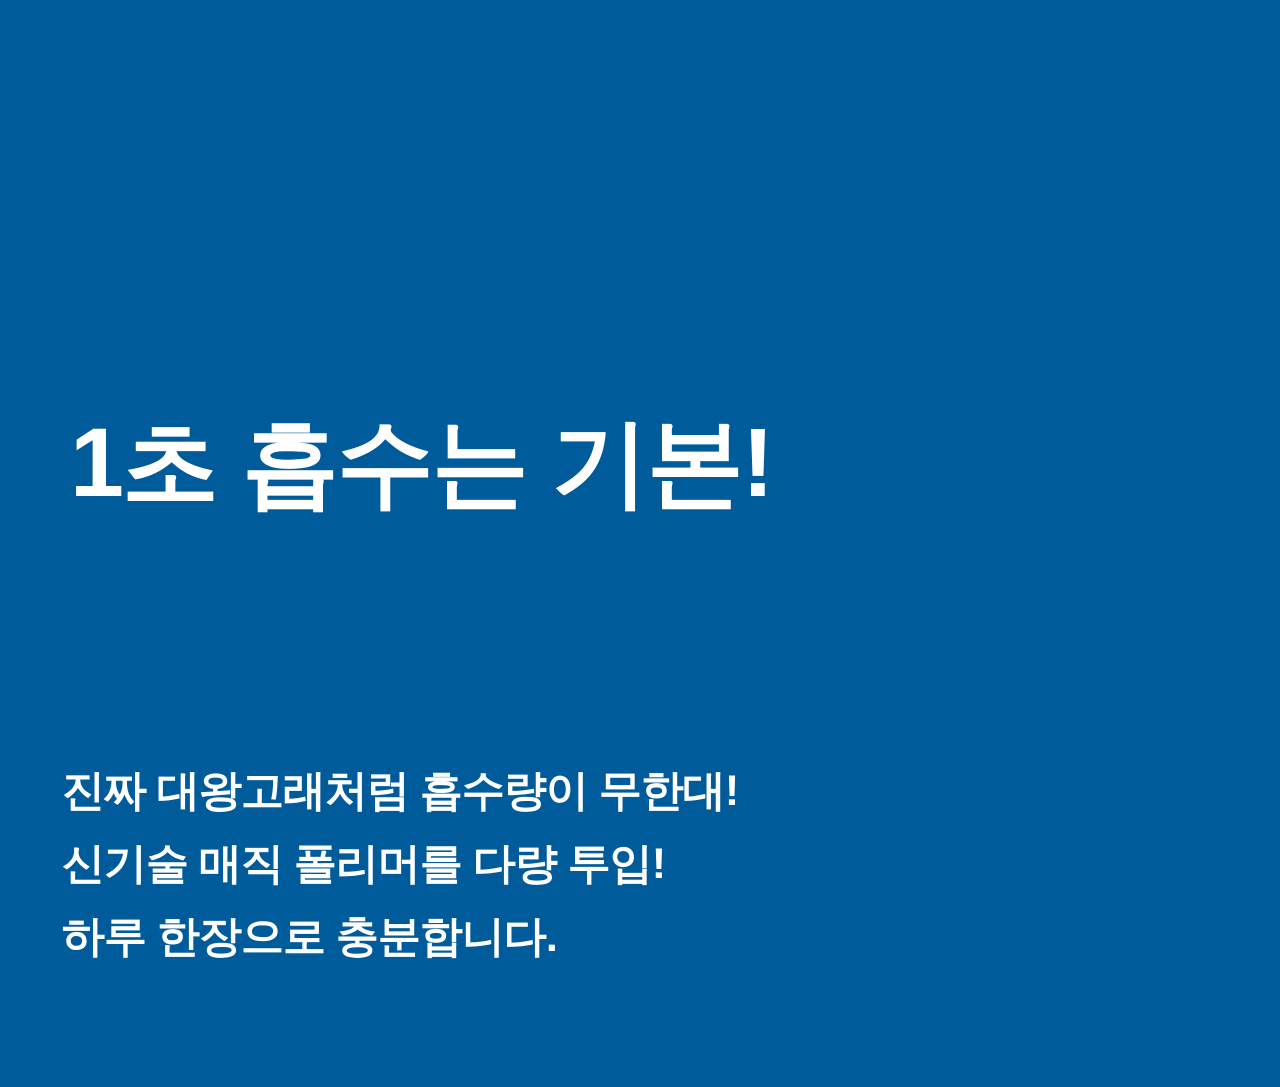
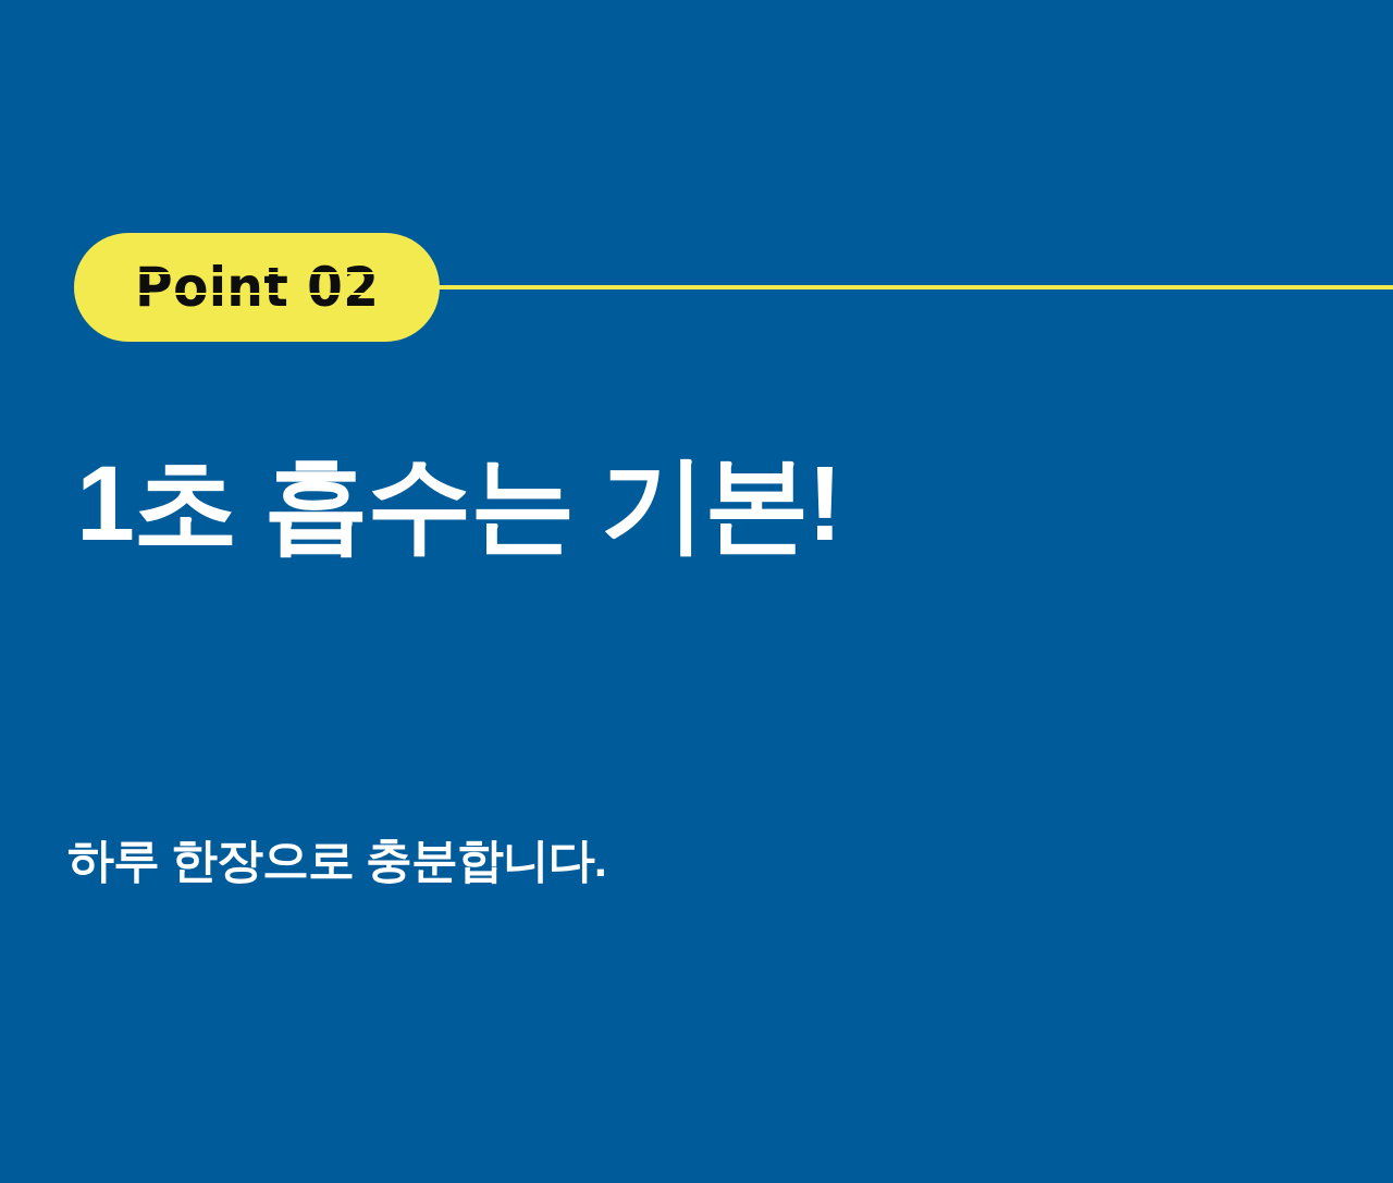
+ Point 02
  1초 흡수는 기본!
- 진짜 대왕고래처럼 흡수량이 무한대!
- 신기술 매직 폴리머를 다량 투입!
  하루 한장으로 충분합니다.
